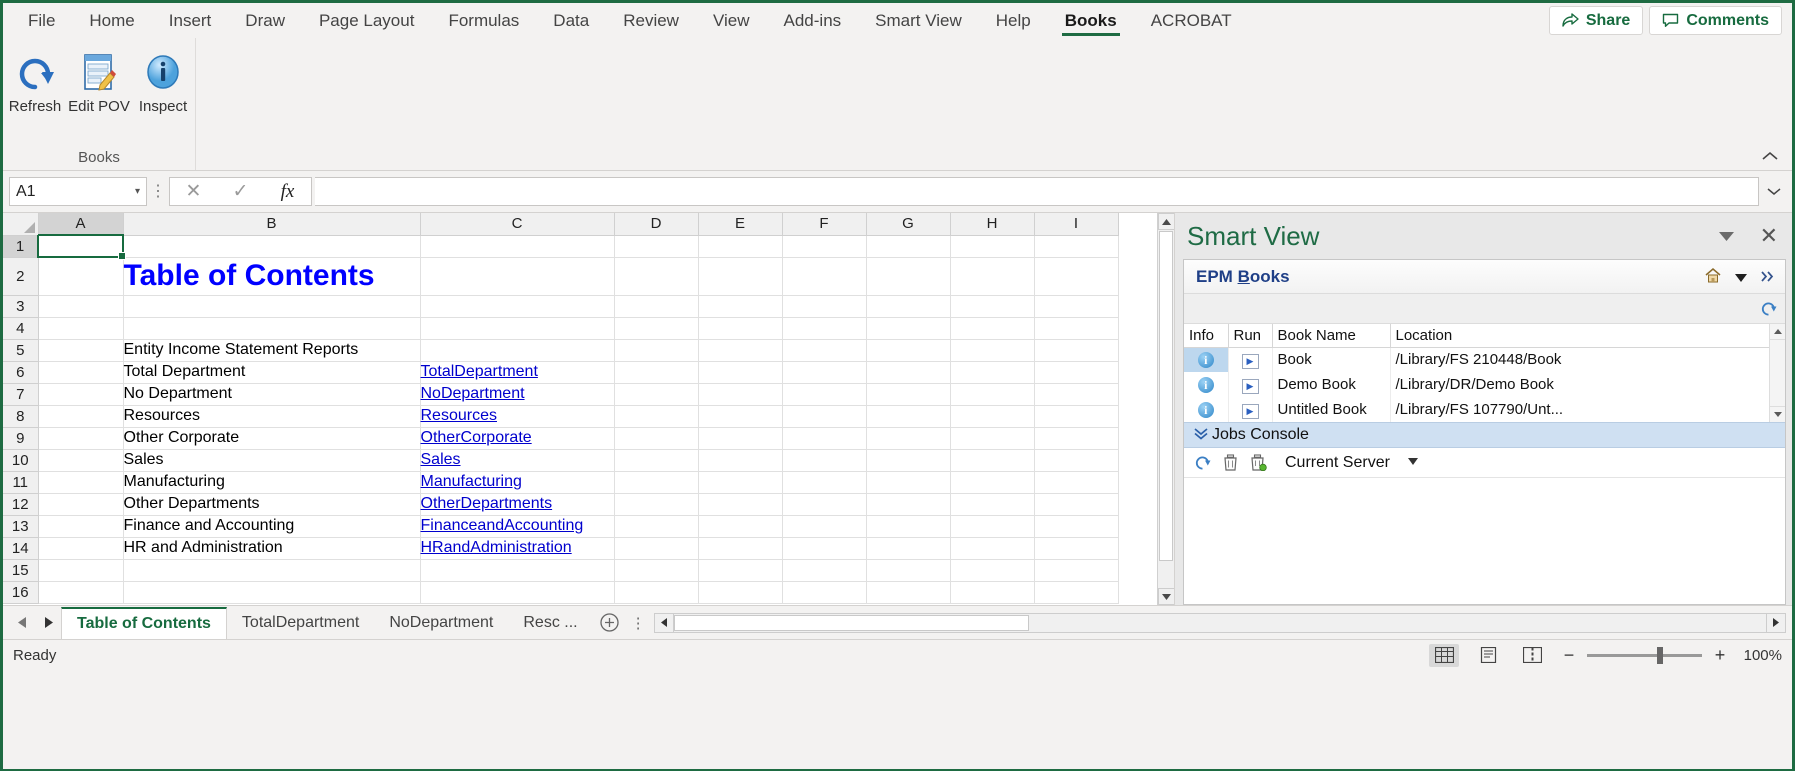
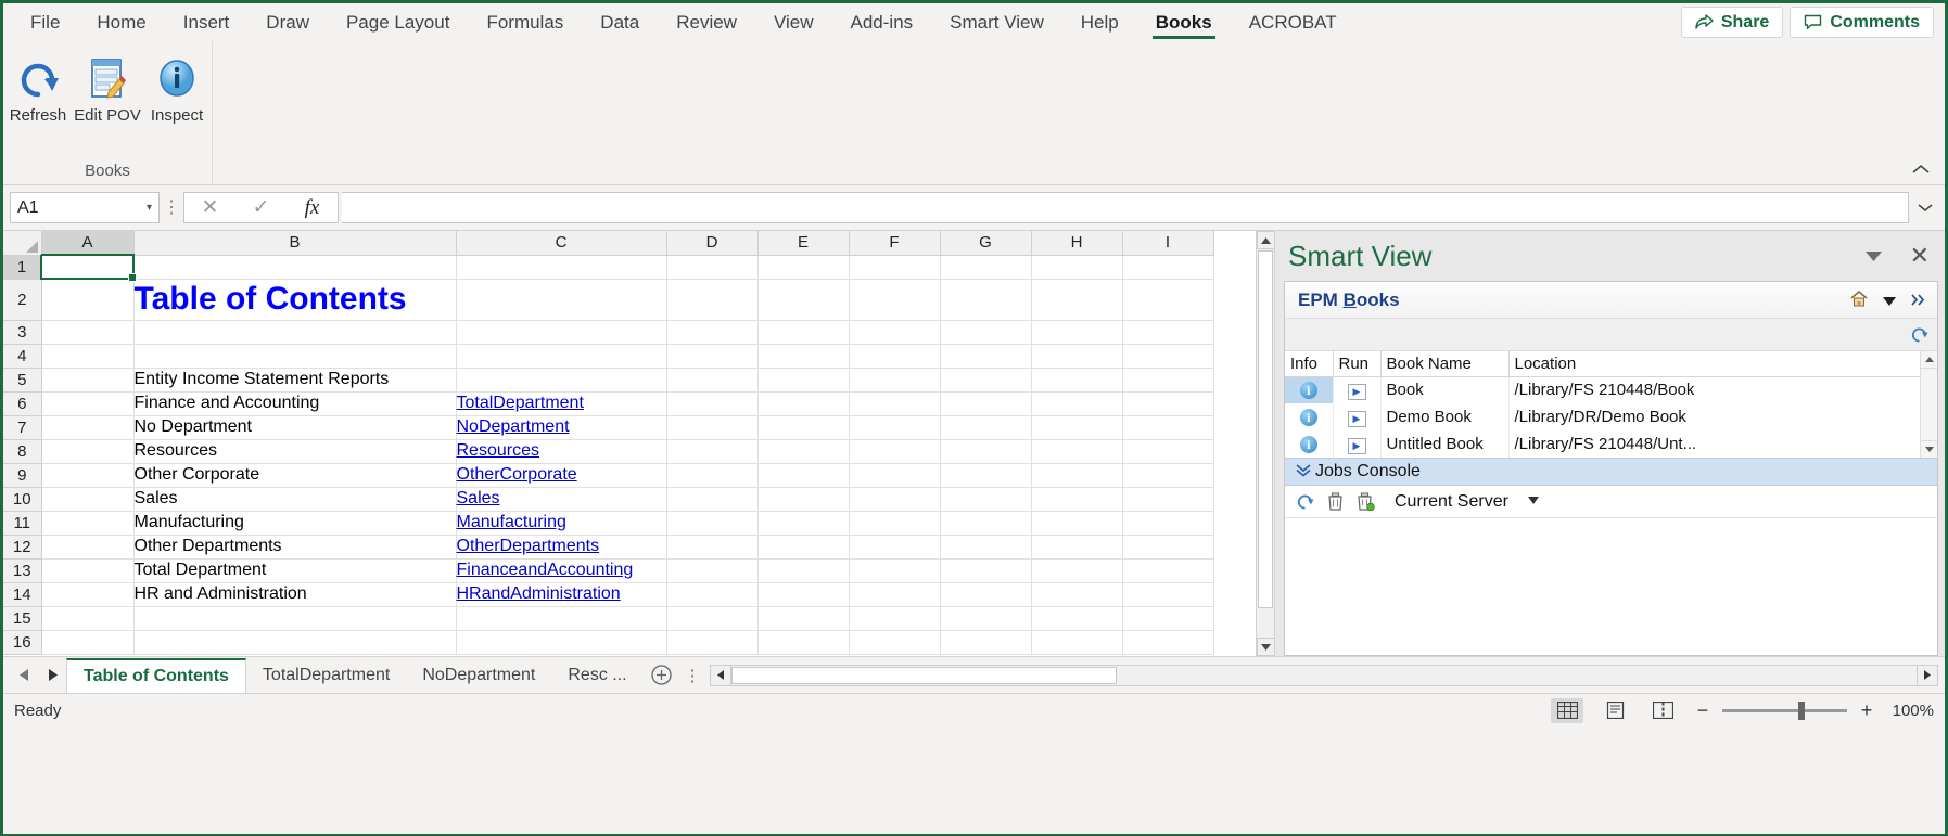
  File
  Home
  Insert
  Draw
  Page Layout
  Formulas
  Data
  Review
  View
  Add-ins
  Smart View
  Help
  Books
  ACROBAT
  Share
  Comments
  Refresh
  Edit POV
  Inspect
  Books
  A1
  ▾
  ⋮
  ✕
  ✓
  fx
  	A	B	C	D	E	F	G	H	I
  1
  2		Table of Contents
  3
  4
  5		Entity Income Statement Reports
- 6		Total Department	TotalDepartment
+ 6		Finance and Accounting	TotalDepartment
  7		No Department	NoDepartment
  8		Resources	Resources
  9		Other Corporate	OtherCorporate
  10		Sales	Sales
  11		Manufacturing	Manufacturing
  12		Other Departments	OtherDepartments
- 13		Finance and Accounting	FinanceandAccounting
+ 13		Total Department	FinanceandAccounting
  14		HR and Administration	HRandAdministration
  15
  16
  Smart View
  ✕
  EPM Books
  Info	Run	Book Name	Location
  i	▶	Book	/Library/FS 210448/Book
  i	▶	Demo Book	/Library/DR/Demo Book
- i	▶	Untitled Book	/Library/FS 107790/Unt...
+ i	▶	Untitled Book	/Library/FS 210448/Unt...
  Jobs Console
  Current Server
  Table of Contents
  TotalDepartment
  NoDepartment
  Resc ...
  ⋮
  Ready
  −
  +
  100%
